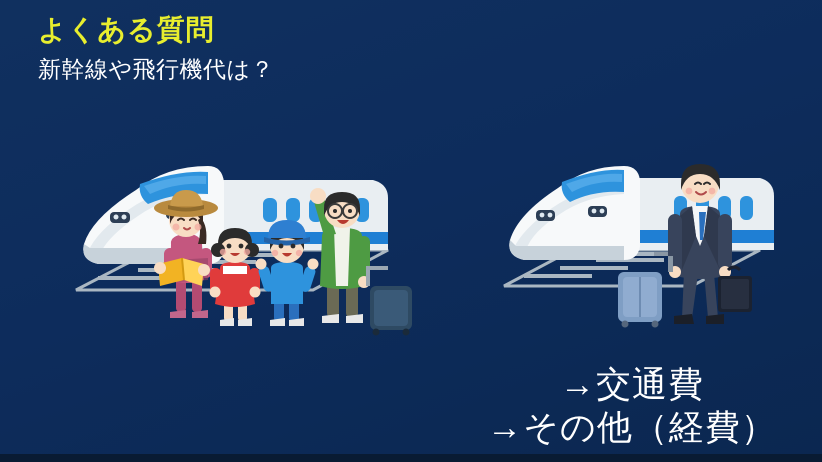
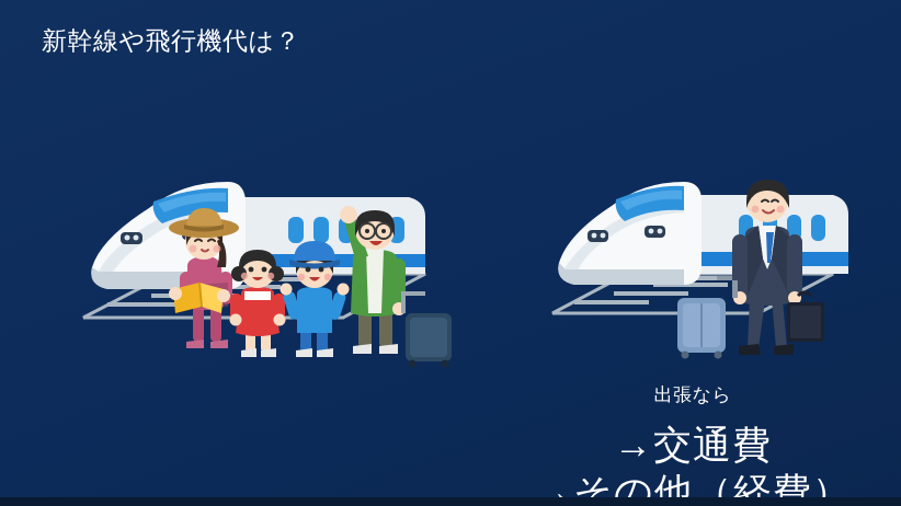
- よくある質問
  新幹線や飛行機代は？
+ 出張なら
  →交通費
  →その他（経費）
